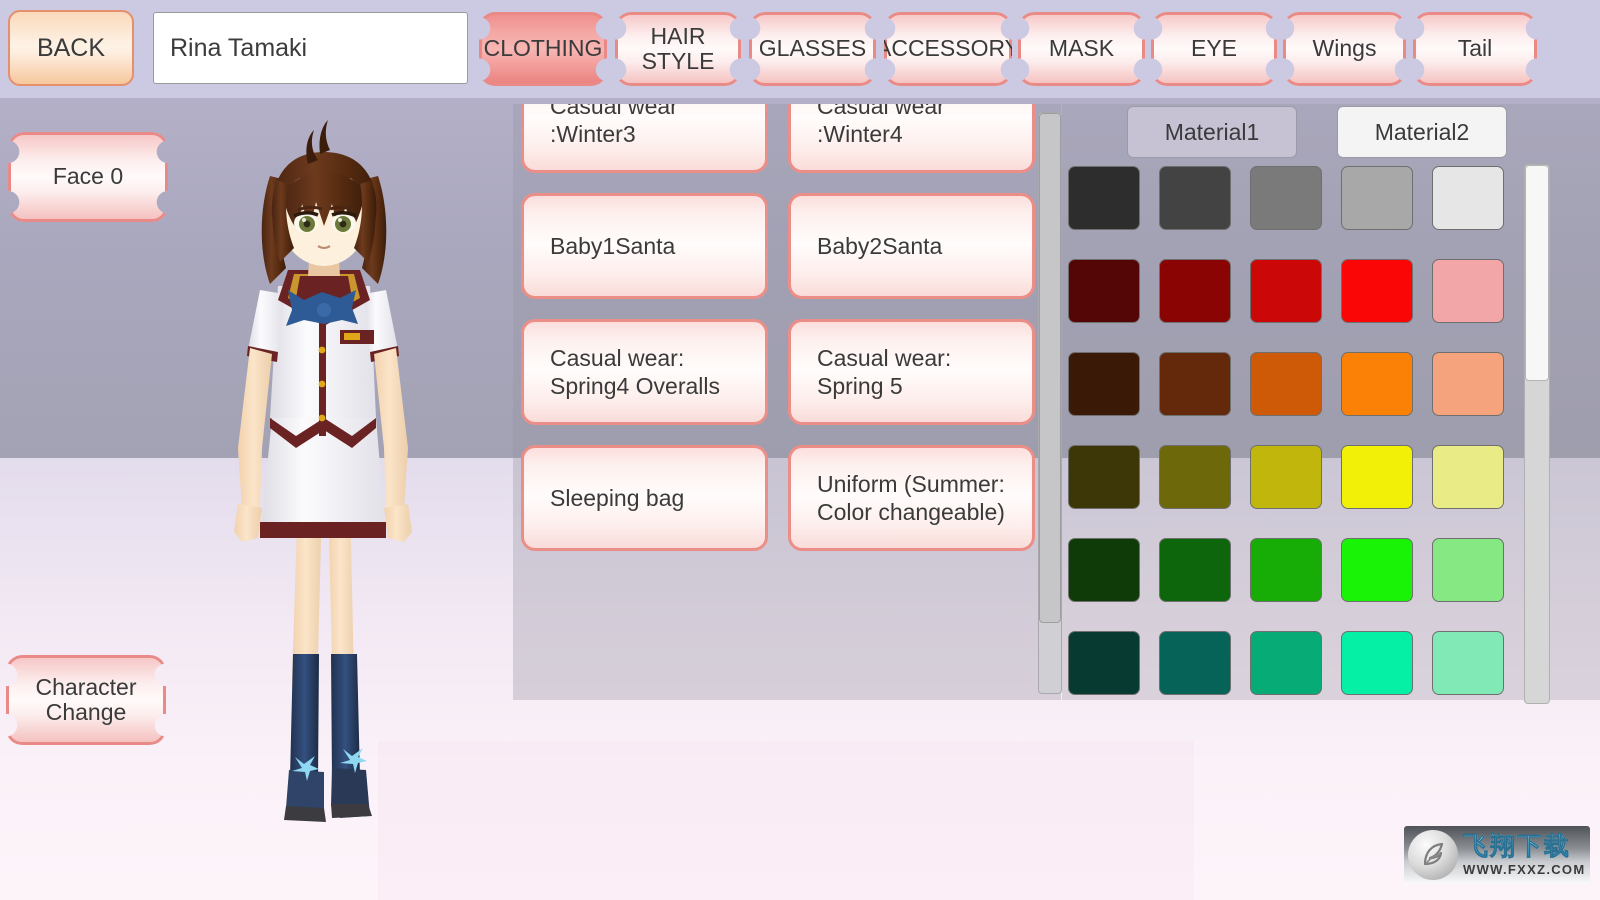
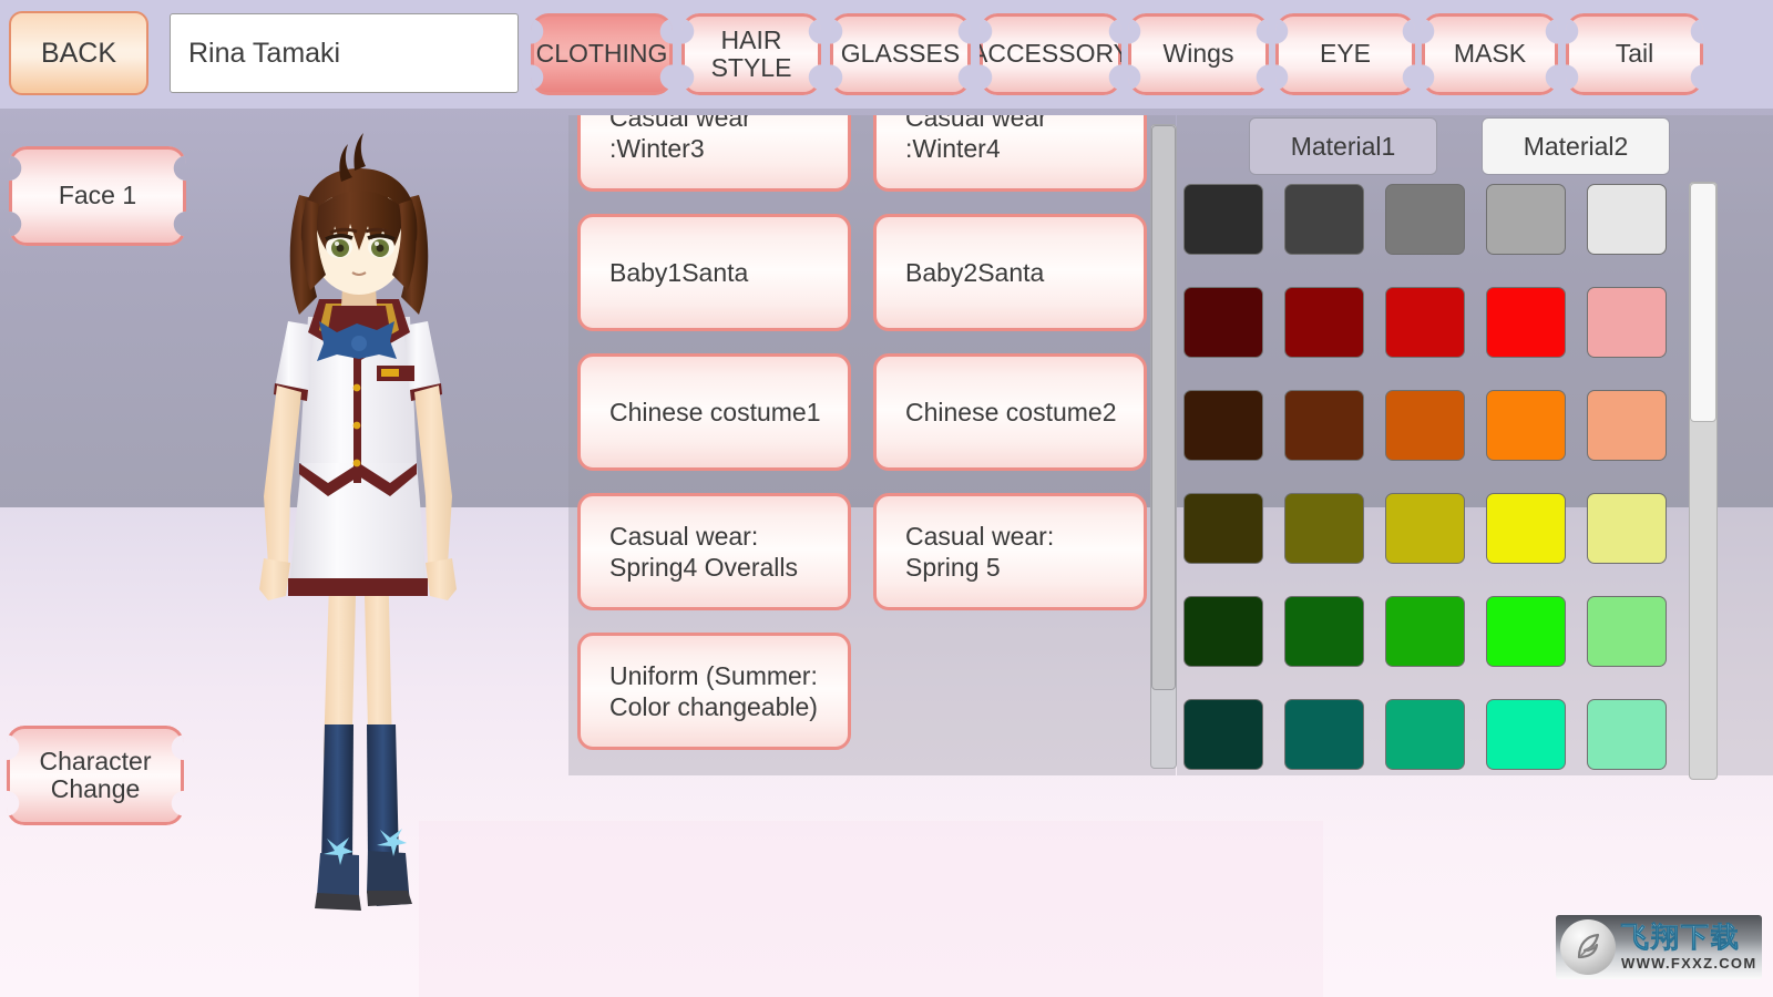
  BACK
  Rina Tamaki
  CLOTHING
  HAIR
  STYLE
  GLASSES
  ACCESSOR
- MASK
+ Wings
  EYE
- Wings
+ MASK
  Tail
- Face 0
+ Face 1
  Character Change
  Casual wear
  :Winter3
  Casual wear
  :Winter4
  Baby1Santa
  Baby2Santa
+ Chinese costume1
+ Chinese costume2
  Casual wear:
  Spring4 Overalls
  Casual wear:
  Spring 5
- Sleeping bag
  Uniform (Summer:
  Color changeable)
  Material1
  Material2
  飞翔下载
  WWW.FXXZ.COM
